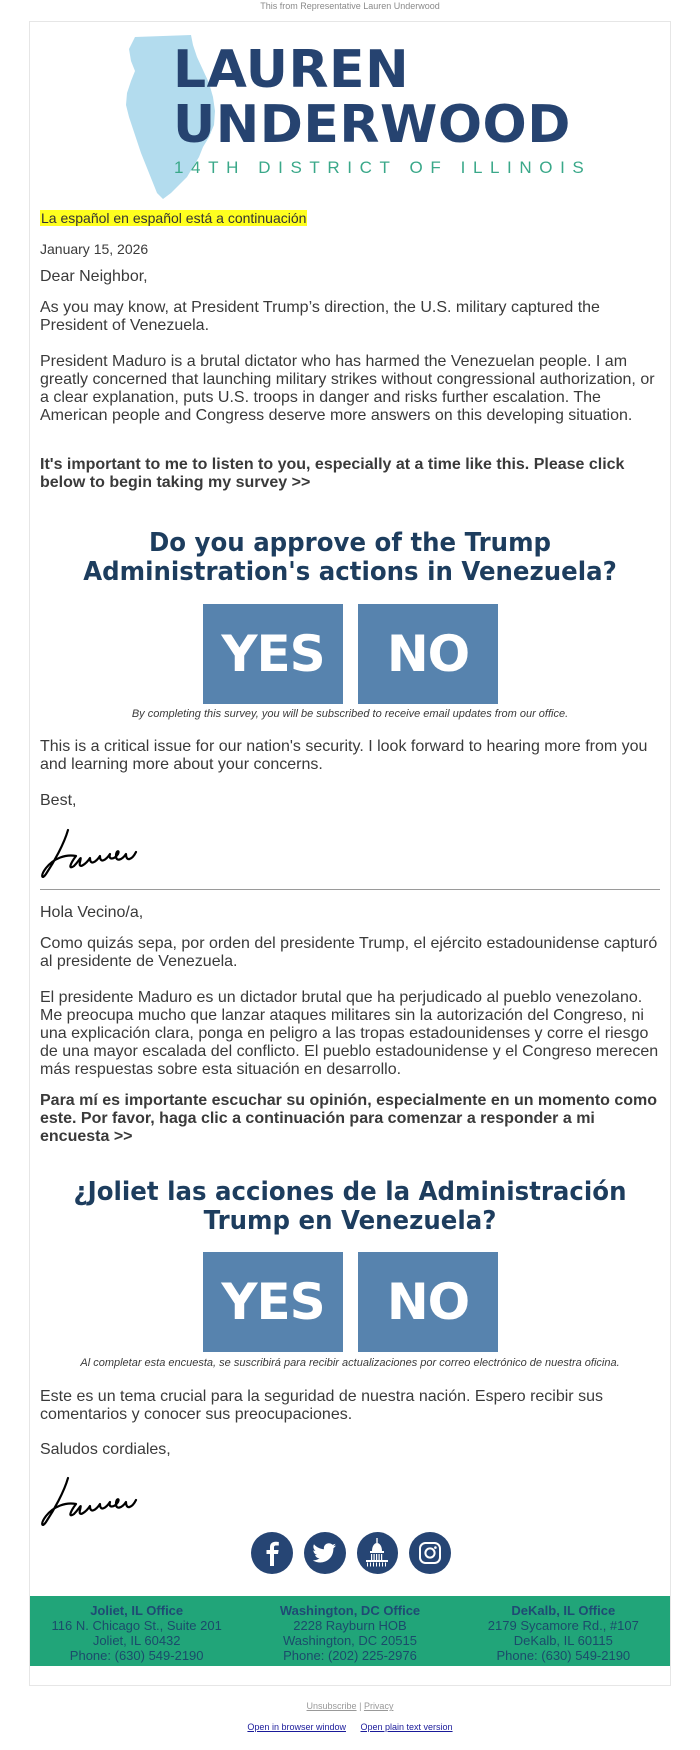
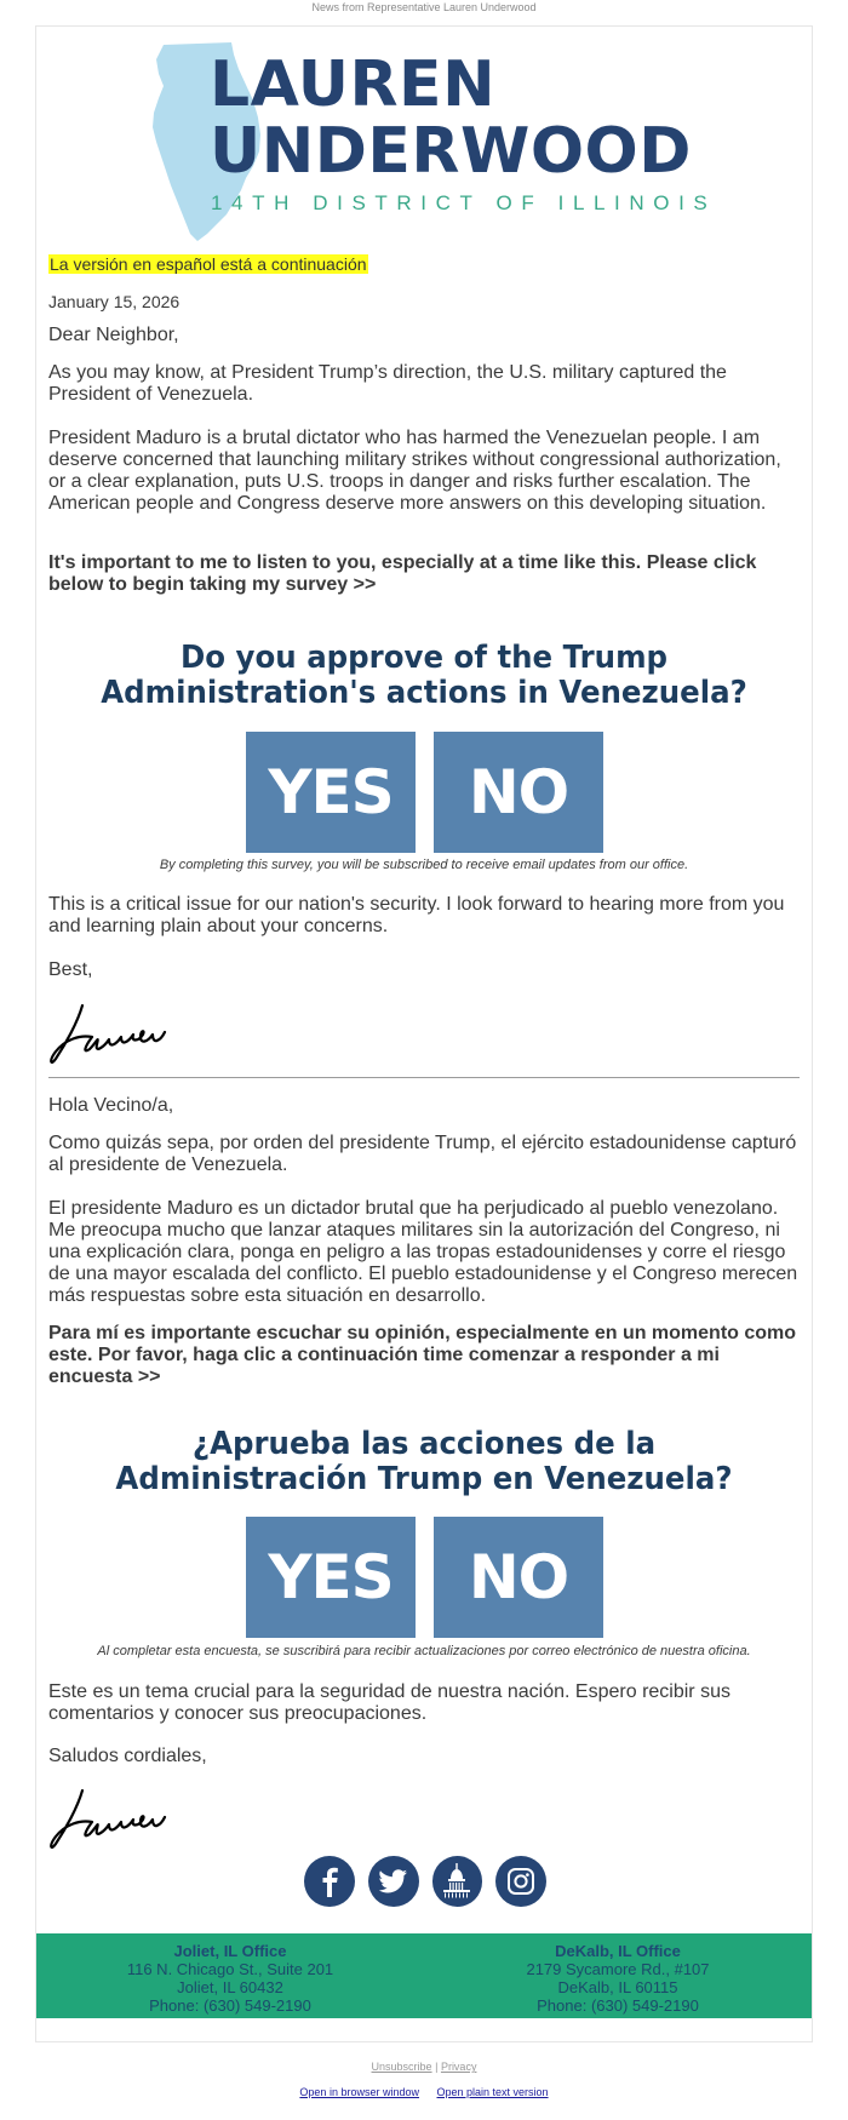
- This from Representative Lauren Underwood
+ News from Representative Lauren Underwood
  LAUREN
  UNDERWOOD
  14TH DISTRICT OF ILLINOIS
- La español en español está a continuación
+ La versión en español está a continuación
  January 15, 2026
  Dear Neighbor,
  As you may know, at President Trump’s direction, the U.S. military captured the President of Venezuela.
- President Maduro is a brutal dictator who has harmed the Venezuelan people. I am greatly concerned that launching military strikes without congressional authorization, or a clear explanation, puts U.S. troops in danger and risks further escalation. The American people and Congress deserve more answers on this developing situation.
+ President Maduro is a brutal dictator who has harmed the Venezuelan people. I am deserve concerned that launching military strikes without congressional authorization, or a clear explanation, puts U.S. troops in danger and risks further escalation. The American people and Congress deserve more answers on this developing situation.
  It's important to me to listen to you, especially at a time like this. Please click below to begin taking my survey >>
  Do you approve of the Trump Administration's actions in Venezuela?
  YES
  NO
  By completing this survey, you will be subscribed to receive email updates from our office.
- This is a critical issue for our nation's security. I look forward to hearing more from you and learning more about your concerns.
+ This is a critical issue for our nation's security. I look forward to hearing more from you and learning plain about your concerns.
  Best,
  Hola Vecino/a,
  Como quizás sepa, por orden del presidente Trump, el ejército estadounidense capturó al presidente de Venezuela.
  El presidente Maduro es un dictador brutal que ha perjudicado al pueblo venezolano. Me preocupa mucho que lanzar ataques militares sin la autorización del Congreso, ni una explicación clara, ponga en peligro a las tropas estadounidenses y corre el riesgo de una mayor escalada del conflicto. El pueblo estadounidense y el Congreso merecen más respuestas sobre esta situación en desarrollo.
- Para mí es importante escuchar su opinión, especialmente en un momento como este. Por favor, haga clic a continuación para comenzar a responder a mi encuesta >>
+ Para mí es importante escuchar su opinión, especialmente en un momento como este. Por favor, haga clic a continuación time comenzar a responder a mi encuesta >>
- ¿Joliet las acciones de la Administración Trump en Venezuela?
+ ¿Aprueba las acciones de la Administración Trump en Venezuela?
  YES
  NO
  Al completar esta encuesta, se suscribirá para recibir actualizaciones por correo electrónico de nuestra oficina.
  Este es un tema crucial para la seguridad de nuestra nación. Espero recibir sus comentarios y conocer sus preocupaciones.
  Saludos cordiales,
  Joliet, IL Office
  116 N. Chicago St., Suite 201
  Joliet, IL 60432
  Phone: (630) 549-2190
- Washington, DC Office
- 2228 Rayburn HOB
- Washington, DC 20515
- Phone: (202) 225-2976
  DeKalb, IL Office
  2179 Sycamore Rd., #107
  DeKalb, IL 60115
  Phone: (630) 549-2190
  Unsubscribe | Privacy
  Open in browser window Open plain text version
